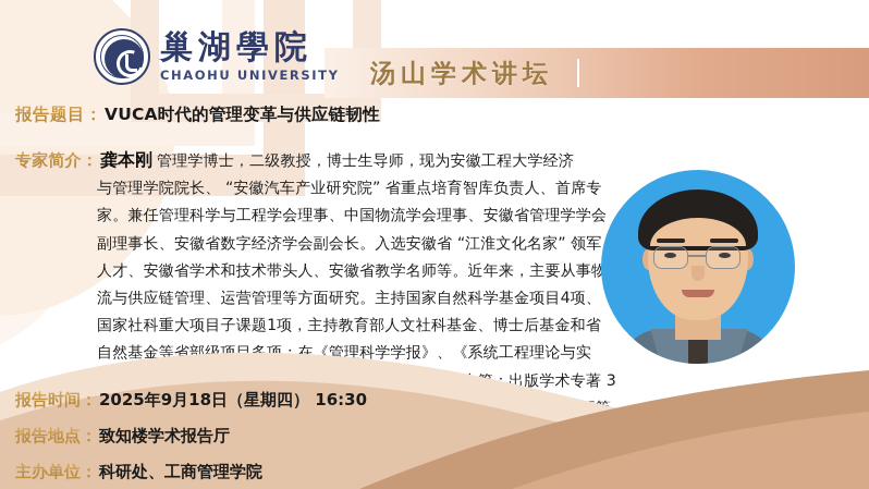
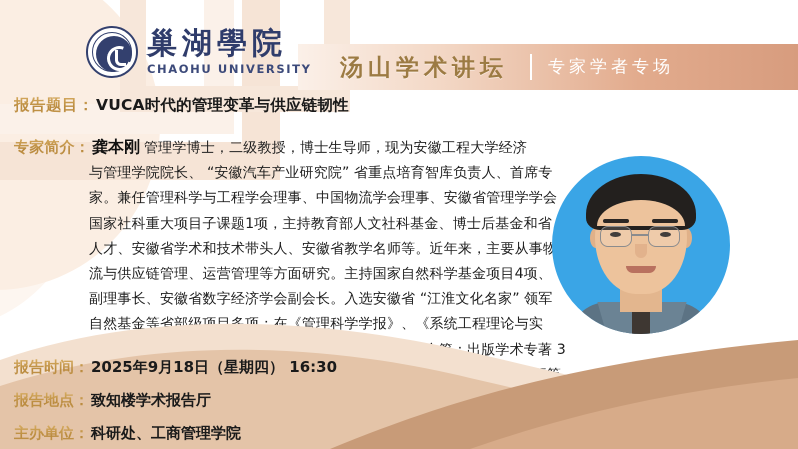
  汤山学术讲坛
+ 专家学者专场
  巢湖學院
  CHAOHU UNIVERSITY
  报告题目：
  VUCA时代的管理变革与供应链韧性
  专家简介：
  龚本刚
  管理学博士，二级教授，博士生导师，现为安徽工程大学经济
  与管理学院院长、 “安徽汽车产业研究院” 省重点培育智库负责人、首席专
  家。兼任管理科学与工程学会理事、中国物流学会理事、安徽省管理学学会
- 副理事长、安徽省数字经济学会副会长。入选安徽省 “江淮文化名家” 领军
+ 国家社科重大项目子课题1项，主持教育部人文社科基金、博士后基金和省
  人才、安徽省学术和技术带头人、安徽省教学名师等。近年来，主要从事物
  流与供应链管理、运营管理等方面研究。主持国家自然科学基金项目4项、
- 国家社科重大项目子课题1项，主持教育部人文社科基金、博士后基金和省
+ 副理事长、安徽省数字经济学会副会长。入选安徽省 “江淮文化名家” 领军
  自然基金等省部级在《管理科学学报》、《系统工程理论与实
  报告时间：
  2025年9月18日（星期四） 16:30
  报告地点：
  致知楼学术报告厅
  主办单位：
  科研处、工商管理学院
